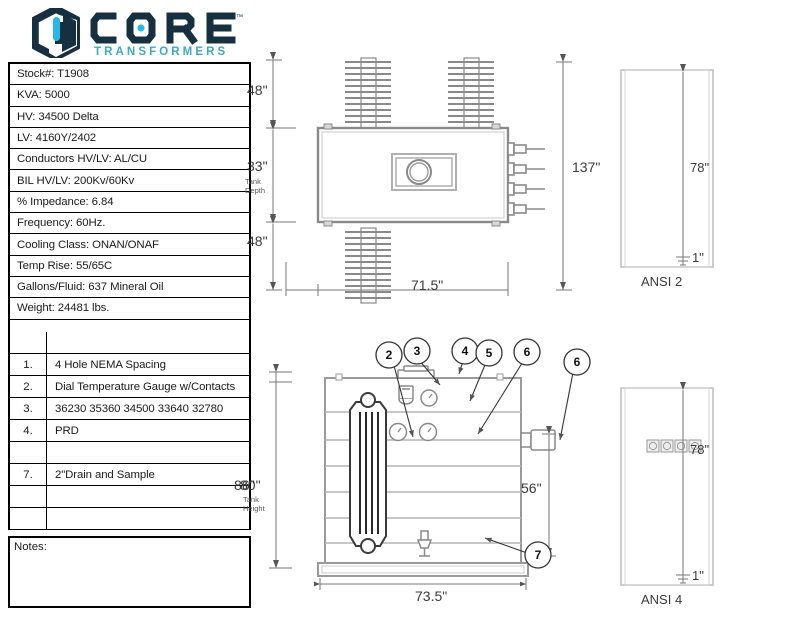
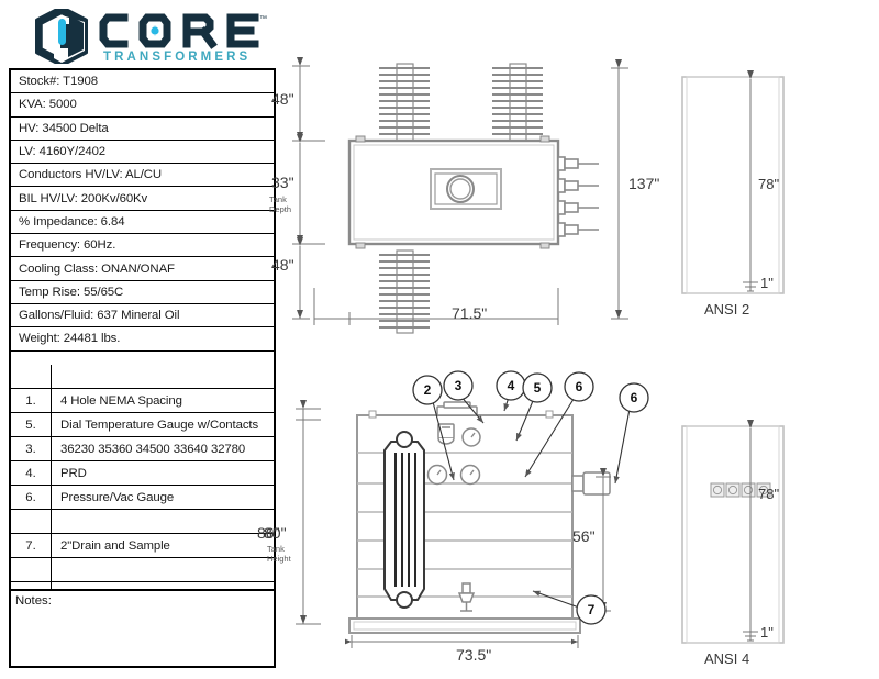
  TRANSFORMERS
  Stock#: T1908
  KVA: 5000
  HV: 34500 Delta
  LV: 4160Y/2402
  Conductors HV/LV: AL/CU
  BIL HV/LV: 200Kv/60Kv
  % Impedance: 6.84
  Frequency: 60Hz.
  Cooling Class: ONAN/ONAF
  Temp Rise: 55/65C
  Gallons/Fluid: 637 Mineral Oil
  Weight: 24481 lbs.
  1.
  4 Hole NEMA Spacing
- 2.
+ 5.
  Dial Temperature Gauge w/Contacts
  3.
  36230 35360 34500 33640 32780
  4.
  PRD
+ 6.
+ Pressure/Vac Gauge
  7.
  2"Drain and Sample
  Notes:
  48"
  33"
  Tank
  Depth
  48"
  137"
  71.5"
  86"
  80"
  Tank
  Height
  56"
  73.5"
  2
  3
  4
  5
  6
  6
  7
  78"
  1"
  ANSI 2
  78"
  1"
  ANSI 4
